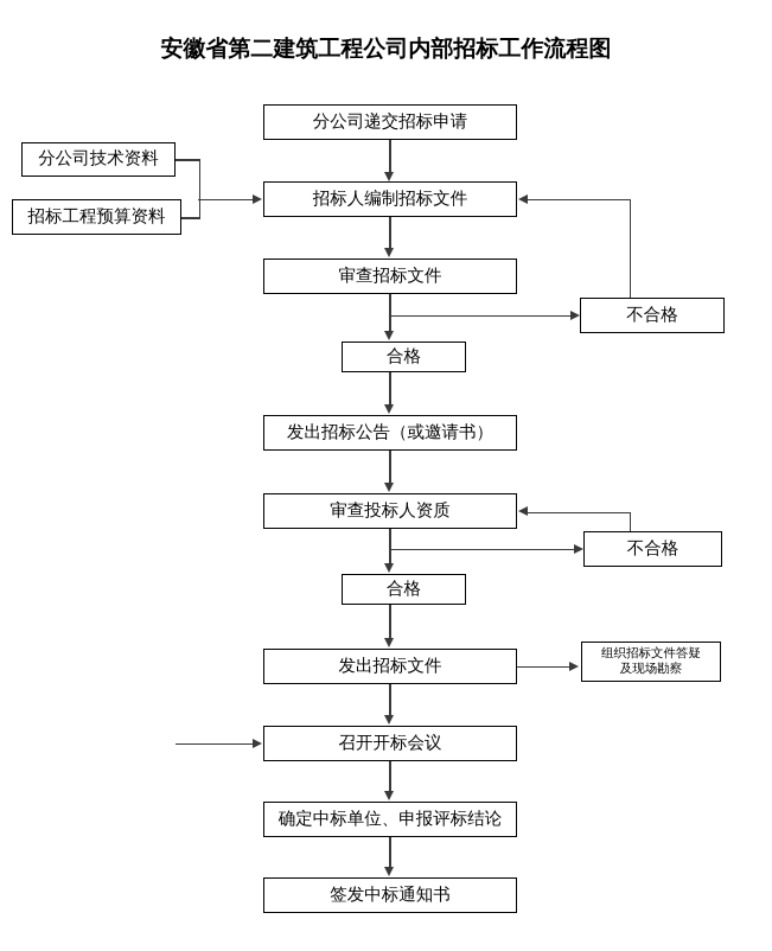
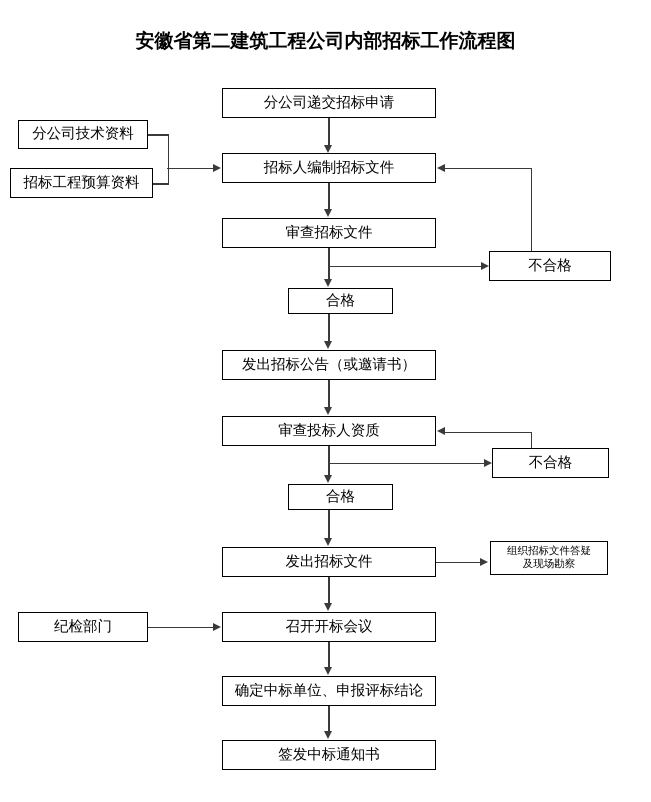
  安徽省第二建筑工程公司内部招标工作流程图
  分公司递交招标申请
  分公司技术资料
  招标工程预算资料
  招标人编制招标文件
  审查招标文件
  不合格
  合格
  发出招标公告（或邀请书）
  审查投标人资质
  不合格
  合格
  发出招标文件
  组织招标文件答疑
  及现场勘察
+ 纪检部门
  召开开标会议
  确定中标单位、申报评标结论
  签发中标通知书
